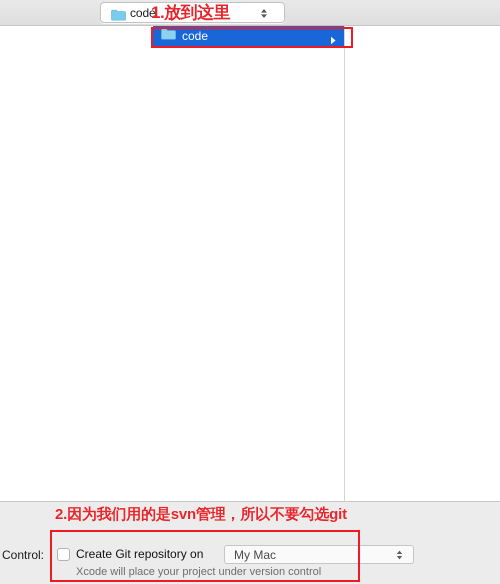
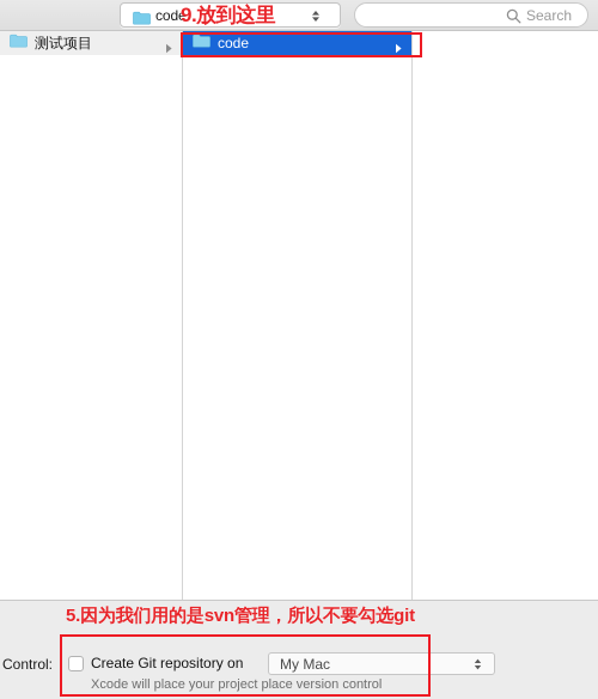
  code
+ Search
+ 测试项目
  code
- 1.放到这里
+ 9.放到这里
  Control:
  Create Git repository on
  My Mac
- Xcode will place your project under version control
+ Xcode will place your project place version control
- 2.因为我们用的是svn管理，所以不要勾选git
+ 5.因为我们用的是svn管理，所以不要勾选git
